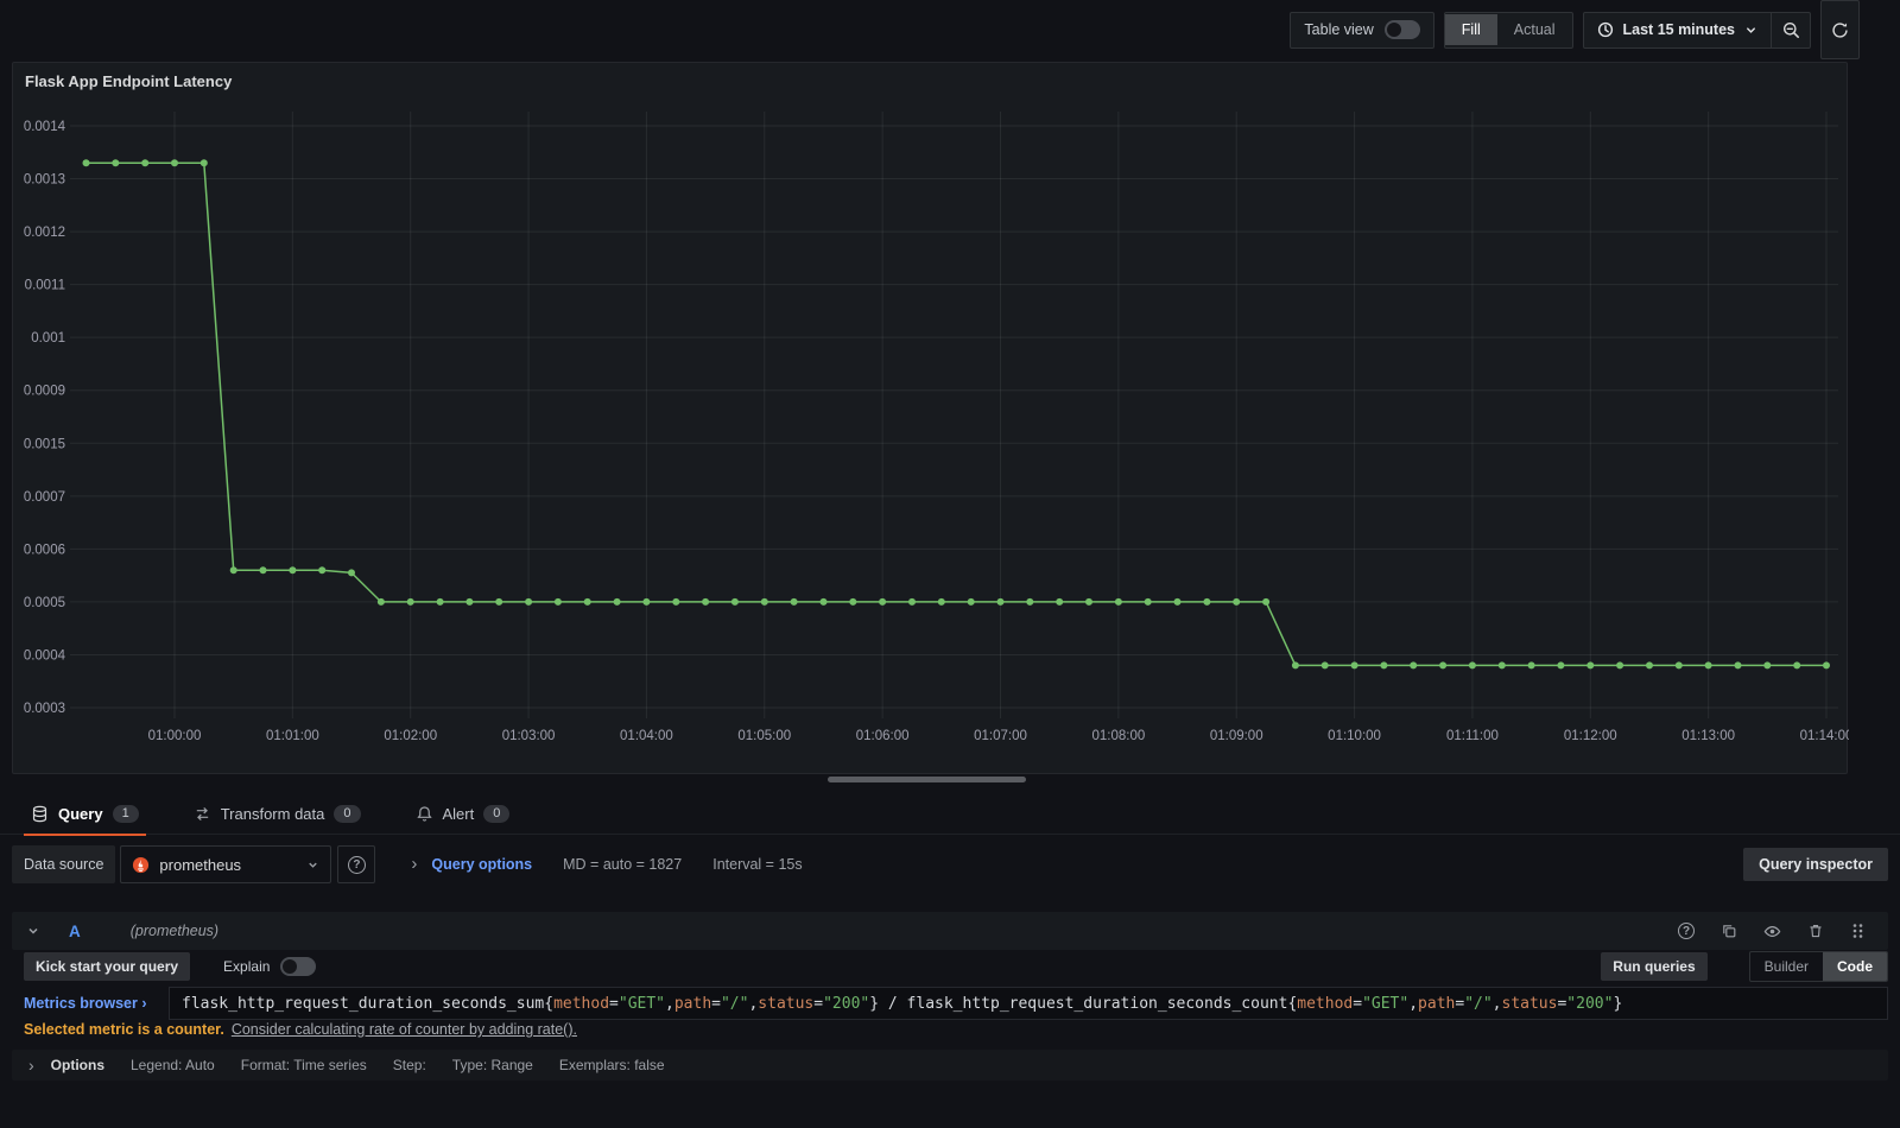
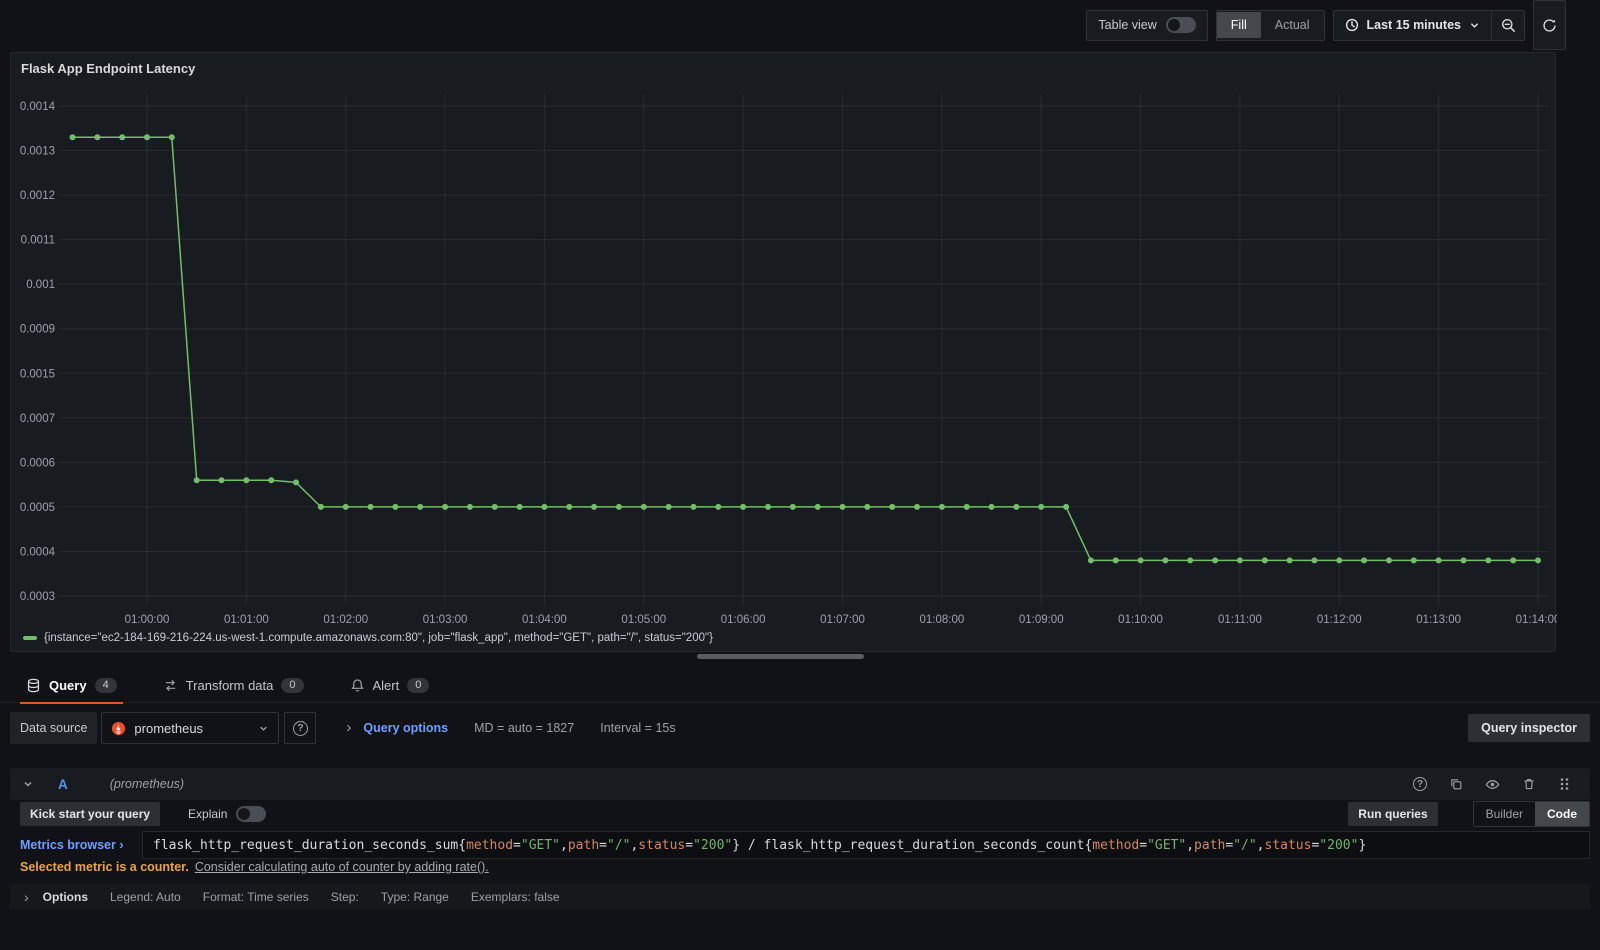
  Table view
  Fill
  Actual
  Last 15 minutes
  01:00:00
  01:01:00
  01:02:00
  01:03:00
  01:04:00
  01:05:00
  01:06:00
  01:07:00
  01:08:00
  01:09:00
  01:10:00
  01:11:00
  01:12:00
  01:13:00
  01:14:0
  0.0014
  0.0013
  0.0012
  0.0011
  0.001
  0.0009
  0.0015
  0.0007
  0.0006
  0.0005
  0.0004
  0.0003
  Flask App Endpoint Latency
+ {instance="ec2-184-169-216-224.us-west-1.compute.amazonaws.com:80", job="flask_app", method="GET", path="/", status="200"}
  Query
- 1
+ 4
  Transform data
  0
  Alert
  0
  Data source
  prometheus
  ?
  ›
  Query options
  MD = auto = 1827
  Interval = 15s
  Query inspector
  A
  (prometheus)
  ?
  Kick start your query
  Explain
  Run queries
  Builder
  Code
  Metrics browser ›
  flask_http_request_duration_seconds_sum
  {
  method
  =
  "GET"
  ,
  path
  =
  "/"
  ,
  status
  =
  "200"
  }
  /
  flask_http_request_duration_seconds_count
  {
  method
  =
  "GET"
  ,
  path
  =
  "/"
  ,
  status
  =
  "200"
  }
  Selected metric is a counter.
- Consider calculating rate of counter by adding rate().
+ Consider calculating auto of counter by adding rate().
  ›
  Options
  Legend: Auto Format: Time series Step: Type: Range Exemplars: false
